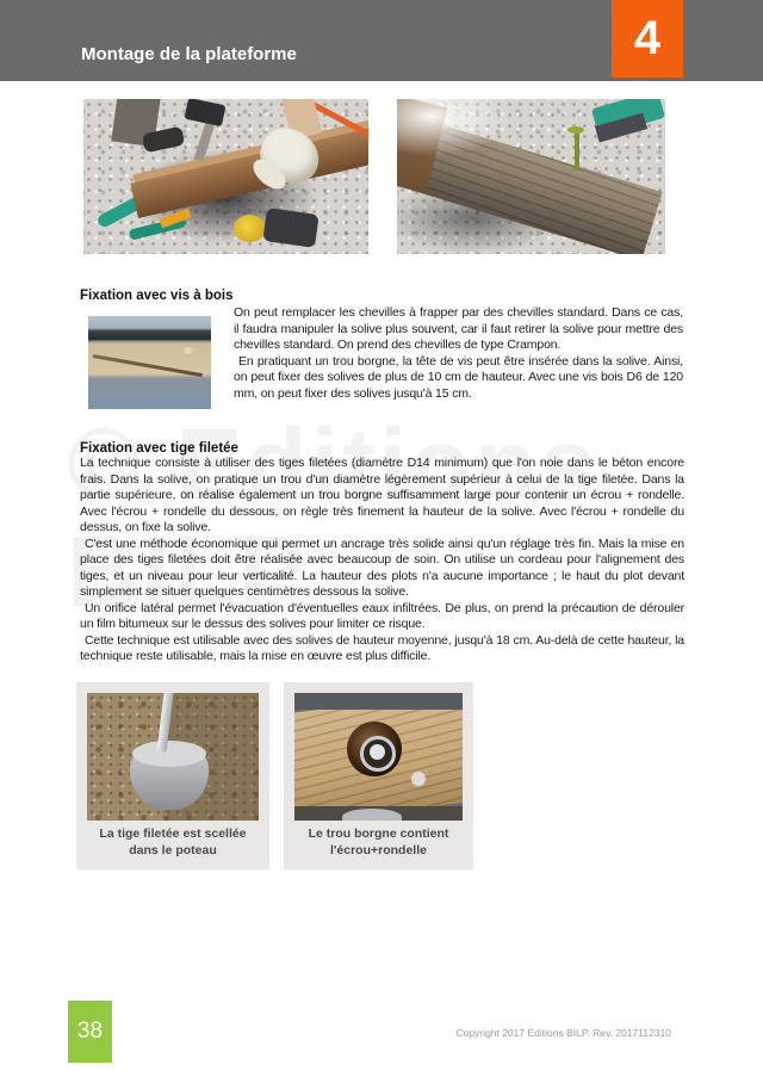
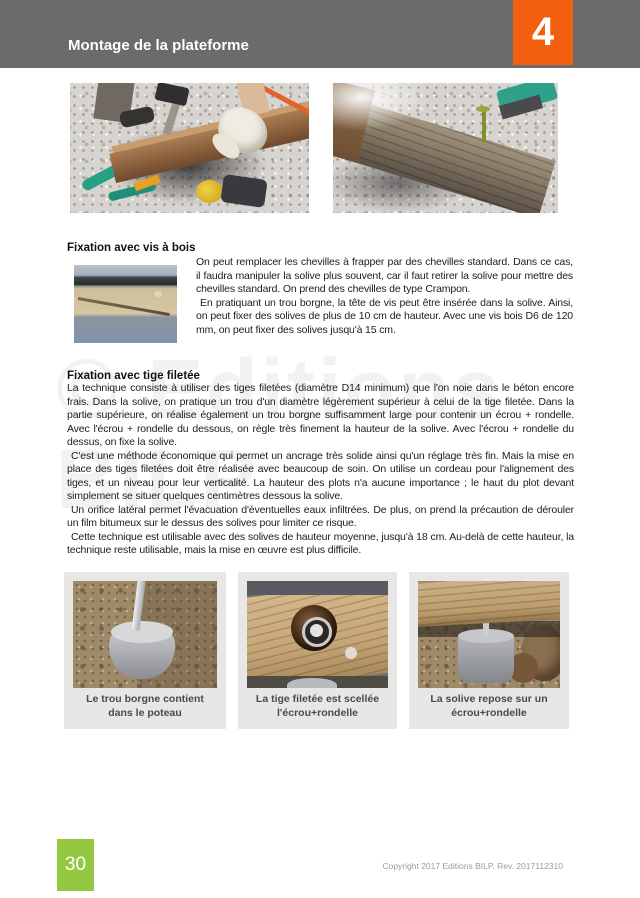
  © Editions
  BILP
  Montage de la plateforme
  4
  Fixation avec vis à bois
  On peut remplacer les chevilles à frapper par des chevilles standard. Dans ce cas, il faudra manipuler la solive plus souvent, car il faut retirer la solive pour mettre des chevilles standard. On prend des chevilles de type Crampon.
  En pratiquant un trou borgne, la tête de vis peut être insérée dans la solive. Ainsi, on peut fixer des solives de plus de 10 cm de hauteur. Avec une vis bois D6 de 120 mm, on peut fixer des solives jusqu'à 15 cm.
  Fixation avec tige filetée
  La technique consiste à utiliser des tiges filetées (diamètre D14 minimum) que l'on noie dans le béton encore frais. Dans la solive, on pratique un trou d'un diamètre légèrement supérieur à celui de la tige filetée. Dans la partie supérieure, on réalise également un trou borgne suffisamment large pour contenir un écrou + rondelle. Avec l'écrou + rondelle du dessous, on règle très finement la hauteur de la solive. Avec l'écrou + rondelle du dessus, on fixe la solive.
  C'est une méthode économique qui permet un ancrage très solide ainsi qu'un réglage très fin. Mais la mise en place des tiges filetées doit être réalisée avec beaucoup de soin. On utilise un cordeau pour l'alignement des tiges, et un niveau pour leur verticalité. La hauteur des plots n'a aucune importance ; le haut du plot devant simplement se situer quelques centimètres dessous la solive.
  Un orifice latéral permet l'évacuation d'éventuelles eaux infiltrées. De plus, on prend la précaution de dérouler un film bitumeux sur le dessus des solives pour limiter ce risque.
  Cette technique est utilisable avec des solives de hauteur moyenne, jusqu'à 18 cm. Au-delà de cette hauteur, la technique reste utilisable, mais la mise en œuvre est plus difficile.
- La tige filetée est scellée
+ Le trou borgne contient
  dans le poteau
- Le trou borgne contient
+ La tige filetée est scellée
  l'écrou+rondelle
+ La solive repose sur un
+ écrou+rondelle
- 38
+ 30
  Copyright 2017 Editions BILP. Rev. 2017112310
